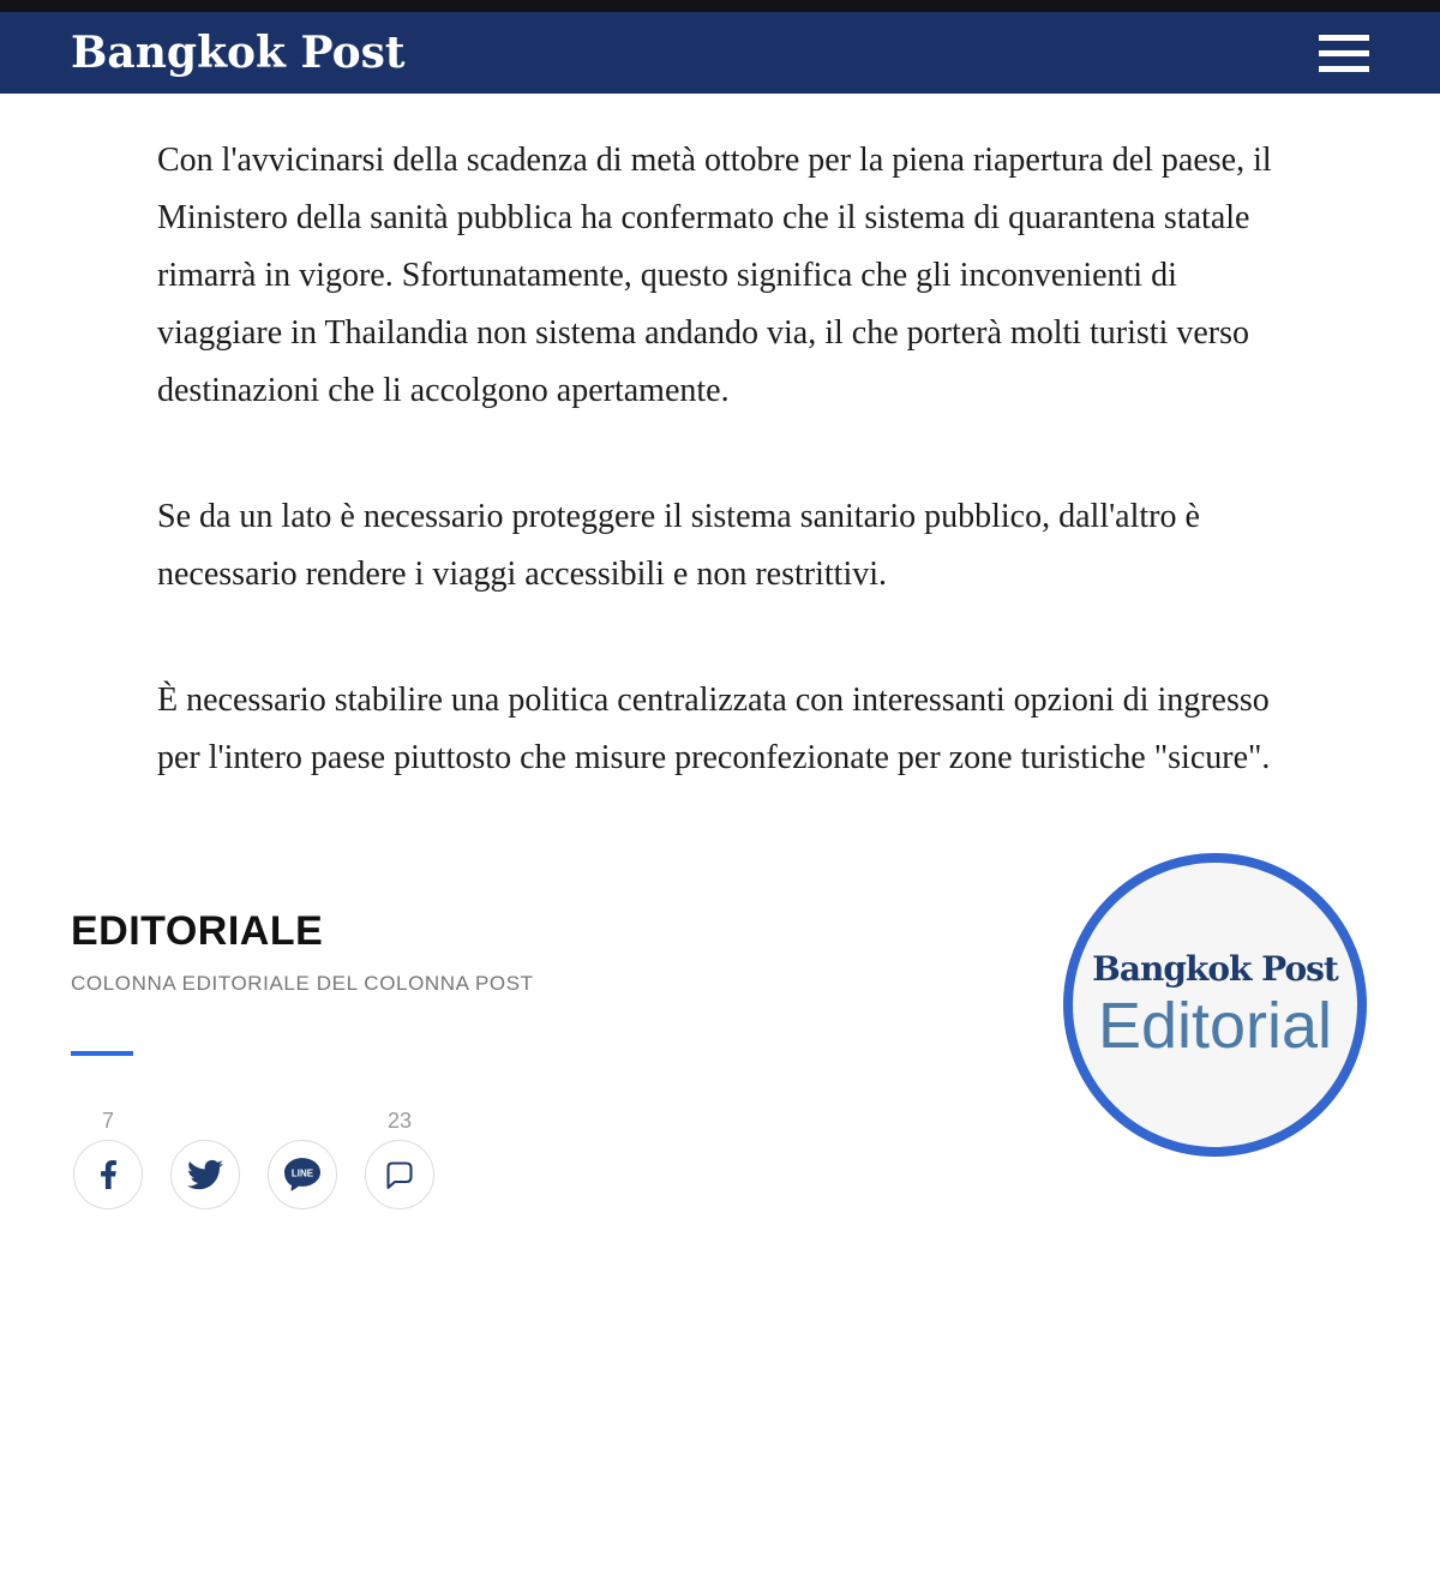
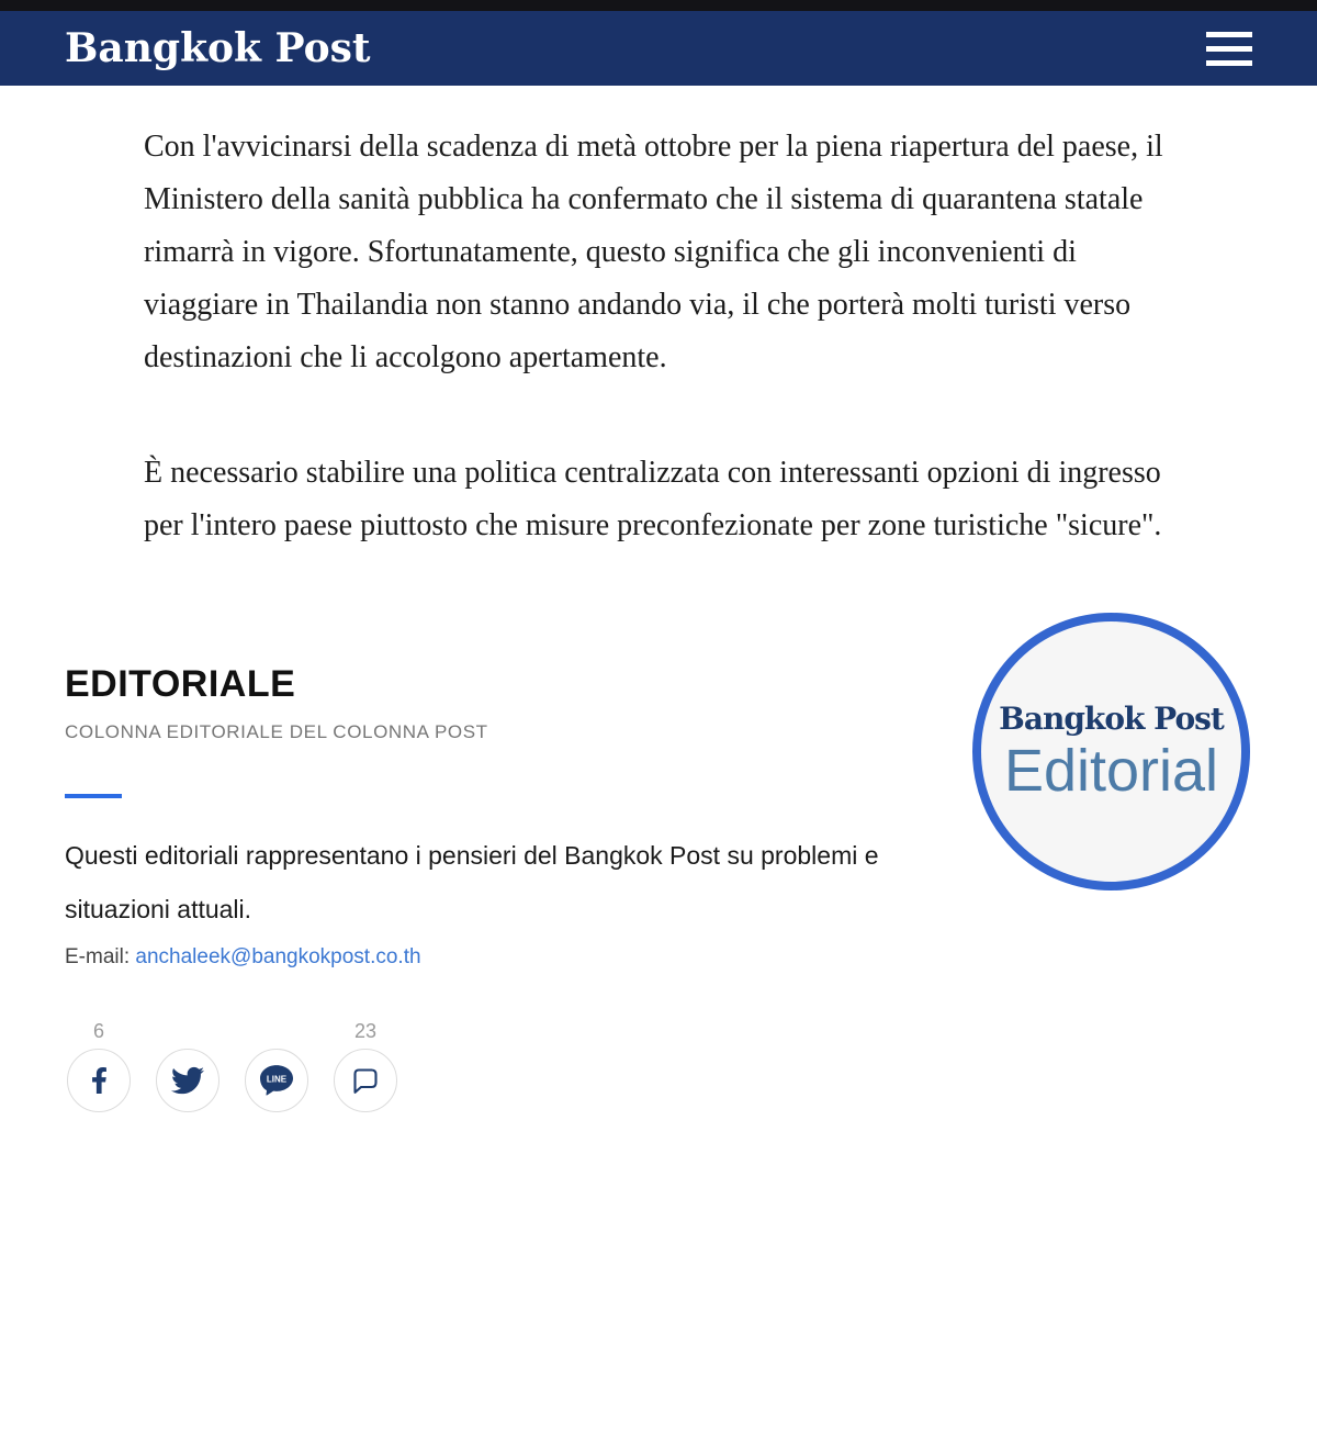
  Bangkok Post
- Con l'avvicinarsi della scadenza di metà ottobre per la piena riapertura del paese, il Ministero della sanità pubblica ha confermato che il sistema di quarantena statale rimarrà in vigore. Sfortunatamente, questo significa che gli inconvenienti di viaggiare in Thailandia non sistema andando via, il che porterà molti turisti verso destinazioni che li accolgono apertamente.
+ Con l'avvicinarsi della scadenza di metà ottobre per la piena riapertura del paese, il Ministero della sanità pubblica ha confermato che il sistema di quarantena statale rimarrà in vigore. Sfortunatamente, questo significa che gli inconvenienti di viaggiare in Thailandia non stanno andando via, il che porterà molti turisti verso destinazioni che li accolgono apertamente.
- Se da un lato è necessario proteggere il sistema sanitario pubblico, dall'altro è necessario rendere i viaggi accessibili e non restrittivi.
  È necessario stabilire una politica centralizzata con interessanti opzioni di ingresso per l'intero paese piuttosto che misure preconfezionate per zone turistiche "sicure".
  EDITORIALE
  COLONNA EDITORIALE DEL COLONNA POST
+ Questi editoriali rappresentano i pensieri del Bangkok Post su problemi e situazioni attuali.
+ E-mail: anchaleek@bangkokpost.co.th
  Bangkok Post
  Editorial
- 7
+ 6
  LINE
  23
